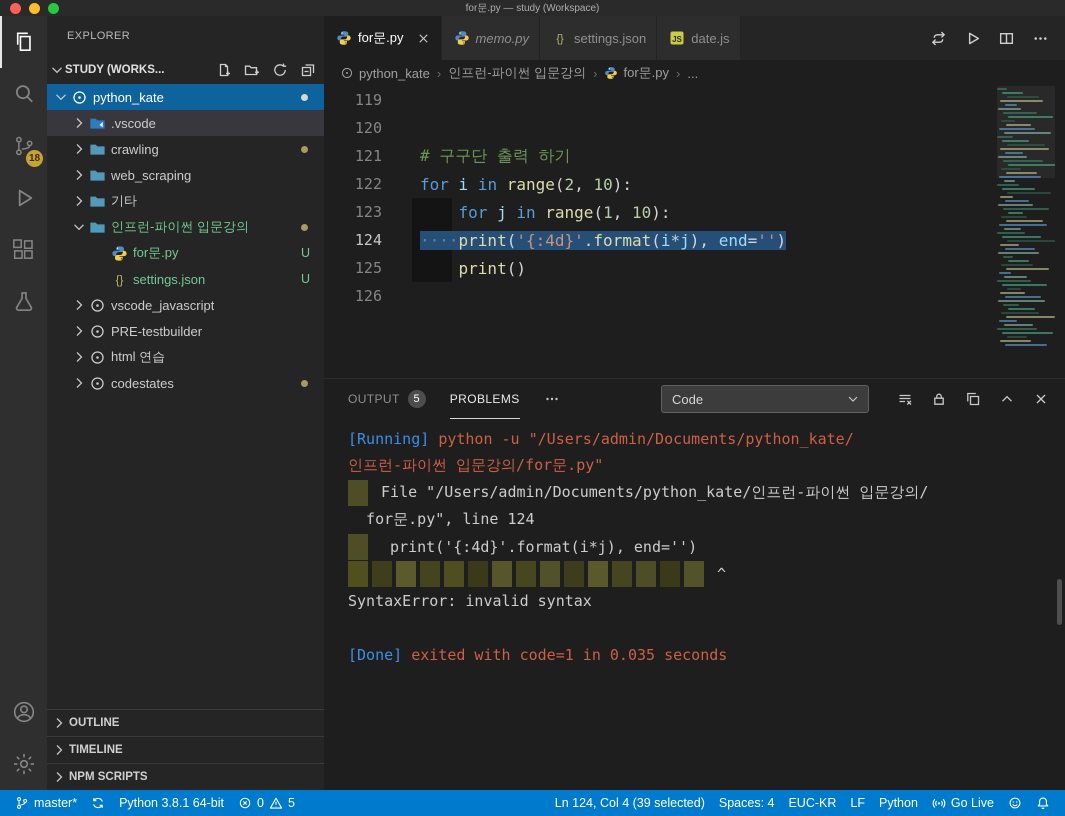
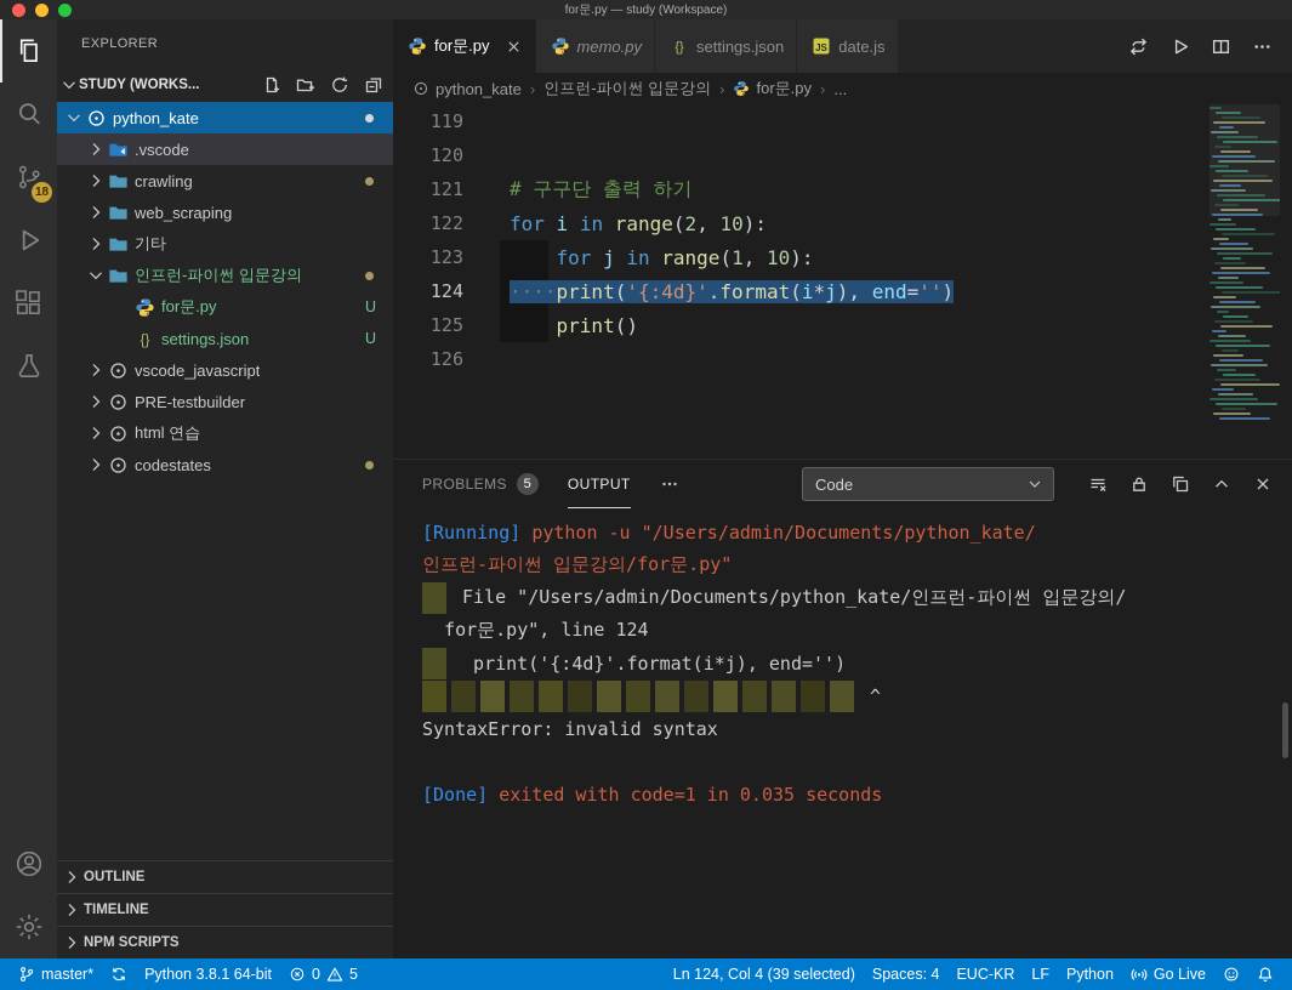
  for문.py — study (Workspace)
  18
  EXPLORER
  STUDY (WORKS...
  python_kate
  .vscode
  crawling
  web_scraping
  기타
  인프런-파이썬 입문강의
  for문.py
  U
  {}
  settings.json
  U
  vscode_javascript
  PRE-testbuilder
  html 연습
  codestates
  OUTLINE
  TIMELINE
  NPM SCRIPTS
  for문.py
  memo.py
  {}
  settings.json
  JS
  date.js
  python_kate
  ›
  인프런-파이썬 입문강의
  ›
  for문.py
  ›
  ...
  119
  120
  121
  # 구구단 출력 하기
  122
  for i in range(2, 10):
  123
  for j in range(1, 10):
  124
  ····print('{:4d}'.format(i*j), end='')
  125
  print()
  126
- OUTPUT
+ PROBLEMS
  5
- PROBLEMS
+ OUTPUT
  Code
  [Running]
  python -u "/Users/admin/Documents/python_kate/
  인프런-파이썬 입문강의/for문.py"
  File "/Users/admin/Documents/python_kate/인프런-파이썬 입문강의/
  for문.py", line 124
  print('{:4d}'.format(i*j), end='')
  ^
  SyntaxError: invalid syntax
  [Done]
  exited with code=1 in 0.035 seconds
  master*
  Python 3.8.1 64-bit
  0
  5
  Ln 124, Col 4 (39 selected)
  Spaces: 4
  EUC-KR
  LF
  Python
  Go Live
